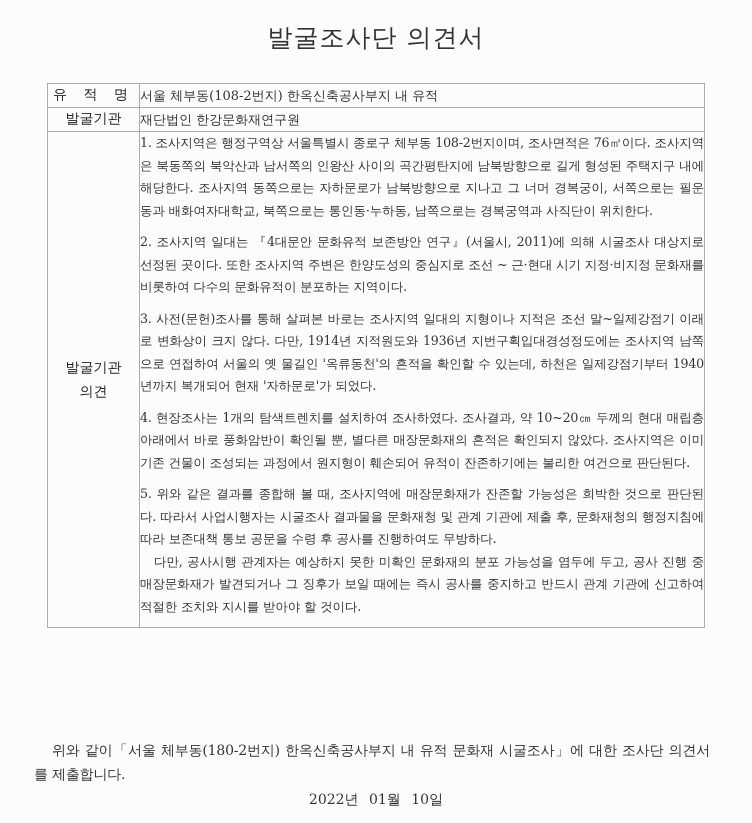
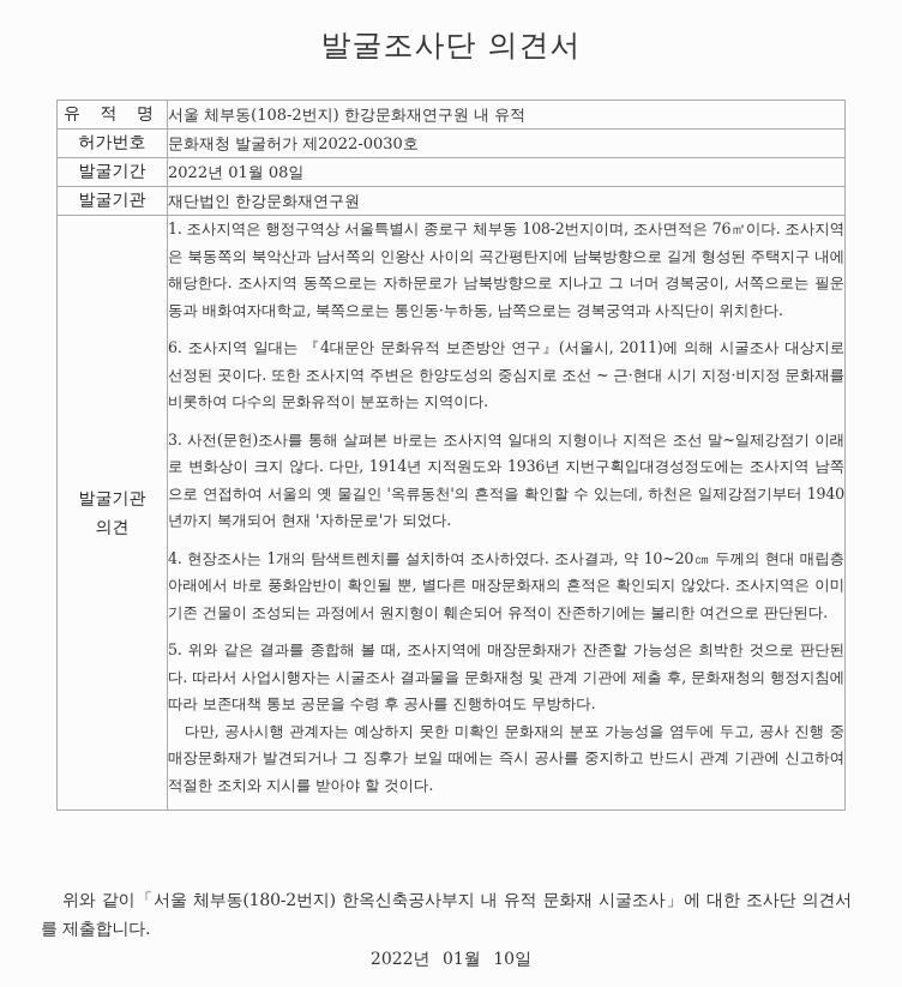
  발굴조사단 의견서
- 유 적 명	서울 체부동(108-2번지) 한옥신축공사부지 내 유적
+ 유 적 명	서울 체부동(108-2번지) 한강문화재연구원 내 유적
+ 허가번호	문화재청 발굴허가 제2022-0030호
+ 발굴기간	2022년 01월 08일
  발굴기관	재단법인 한강문화재연구원
- 발굴기관 의견	1. 조사지역은 행정구역상 서울특별시 종로구 체부동 108-2번지이며, 조사면적은 76㎡이다. 조사지역은 북동쪽의 북악산과 남서쪽의 인왕산 사이의 곡간평탄지에 남북방향으로 길게 형성된 주택지구 내에 해당한다. 조사지역 동쪽으로는 자하문로가 남북방향으로 지나고 그 너머 경복궁이, 서쪽으로는 필운동과 배화여자대학교, 북쪽으로는 통인동·누하동, 남쪽으로는 경복궁역과 사직단이 위치한다. 2. 조사지역 일대는 『4대문안 문화유적 보존방안 연구』(서울시, 2011)에 의해 시굴조사 대상지로 선정된 곳이다. 또한 조사지역 주변은 한양도성의 중심지로 조선 ~ 근·현대 시기 지정·비지정 문화재를 비롯하여 다수의 문화유적이 분포하는 지역이다. 3. 사전(문헌)조사를 통해 살펴본 바로는 조사지역 일대의 지형이나 지적은 조선 말~일제강점기 이래로 변화상이 크지 않다. 다만, 1914년 지적원도와 1936년 지번구획입대경성정도에는 조사지역 남쪽으로 연접하여 서울의 옛 물길인 '옥류동천'의 흔적을 확인할 수 있는데, 하천은 일제강점기부터 1940년까지 복개되어 현재 '자하문로'가 되었다. 4. 현장조사는 1개의 탐색트렌치를 설치하여 조사하였다. 조사결과, 약 10~20㎝ 두께의 현대 매립층 아래에서 바로 풍화암반이 확인될 뿐, 별다른 매장문화재의 흔적은 확인되지 않았다. 조사지역은 이미 기존 건물이 조성되는 과정에서 원지형이 훼손되어 유적이 잔존하기에는 불리한 여건으로 판단된다. 5. 위와 같은 결과를 종합해 볼 때, 조사지역에 매장문화재가 잔존할 가능성은 희박한 것으로 판단된다. 따라서 사업시행자는 시굴조사 결과물을 문화재청 및 관계 기관에 제출 후, 문화재청의 행정지침에 따라 보존대책 통보 공문을 수령 후 공사를 진행하여도 무방하다. 다만, 공사시행 관계자는 예상하지 못한 미확인 문화재의 분포 가능성을 염두에 두고, 공사 진행 중 매장문화재가 발견되거나 그 징후가 보일 때에는 즉시 공사를 중지하고 반드시 관계 기관에 신고하여 적절한 조치와 지시를 받아야 할 것이다.
+ 발굴기관 의견	1. 조사지역은 행정구역상 서울특별시 종로구 체부동 108-2번지이며, 조사면적은 76㎡이다. 조사지역은 북동쪽의 북악산과 남서쪽의 인왕산 사이의 곡간평탄지에 남북방향으로 길게 형성된 주택지구 내에 해당한다. 조사지역 동쪽으로는 자하문로가 남북방향으로 지나고 그 너머 경복궁이, 서쪽으로는 필운동과 배화여자대학교, 북쪽으로는 통인동·누하동, 남쪽으로는 경복궁역과 사직단이 위치한다. 6. 조사지역 일대는 『4대문안 문화유적 보존방안 연구』(서울시, 2011)에 의해 시굴조사 대상지로 선정된 곳이다. 또한 조사지역 주변은 한양도성의 중심지로 조선 ~ 근·현대 시기 지정·비지정 문화재를 비롯하여 다수의 문화유적이 분포하는 지역이다. 3. 사전(문헌)조사를 통해 살펴본 바로는 조사지역 일대의 지형이나 지적은 조선 말~일제강점기 이래로 변화상이 크지 않다. 다만, 1914년 지적원도와 1936년 지번구획입대경성정도에는 조사지역 남쪽으로 연접하여 서울의 옛 물길인 '옥류동천'의 흔적을 확인할 수 있는데, 하천은 일제강점기부터 1940년까지 복개되어 현재 '자하문로'가 되었다. 4. 현장조사는 1개의 탐색트렌치를 설치하여 조사하였다. 조사결과, 약 10~20㎝ 두께의 현대 매립층 아래에서 바로 풍화암반이 확인될 뿐, 별다른 매장문화재의 흔적은 확인되지 않았다. 조사지역은 이미 기존 건물이 조성되는 과정에서 원지형이 훼손되어 유적이 잔존하기에는 불리한 여건으로 판단된다. 5. 위와 같은 결과를 종합해 볼 때, 조사지역에 매장문화재가 잔존할 가능성은 희박한 것으로 판단된다. 따라서 사업시행자는 시굴조사 결과물을 문화재청 및 관계 기관에 제출 후, 문화재청의 행정지침에 따라 보존대책 통보 공문을 수령 후 공사를 진행하여도 무방하다. 다만, 공사시행 관계자는 예상하지 못한 미확인 문화재의 분포 가능성을 염두에 두고, 공사 진행 중 매장문화재가 발견되거나 그 징후가 보일 때에는 즉시 공사를 중지하고 반드시 관계 기관에 신고하여 적절한 조치와 지시를 받아야 할 것이다.
  위와 같이「서울 체부동(180-2번지) 한옥신축공사부지 내 유적 문화재 시굴조사」에 대한 조사단 의견서를 제출합니다.
  2022년 01월 10일
